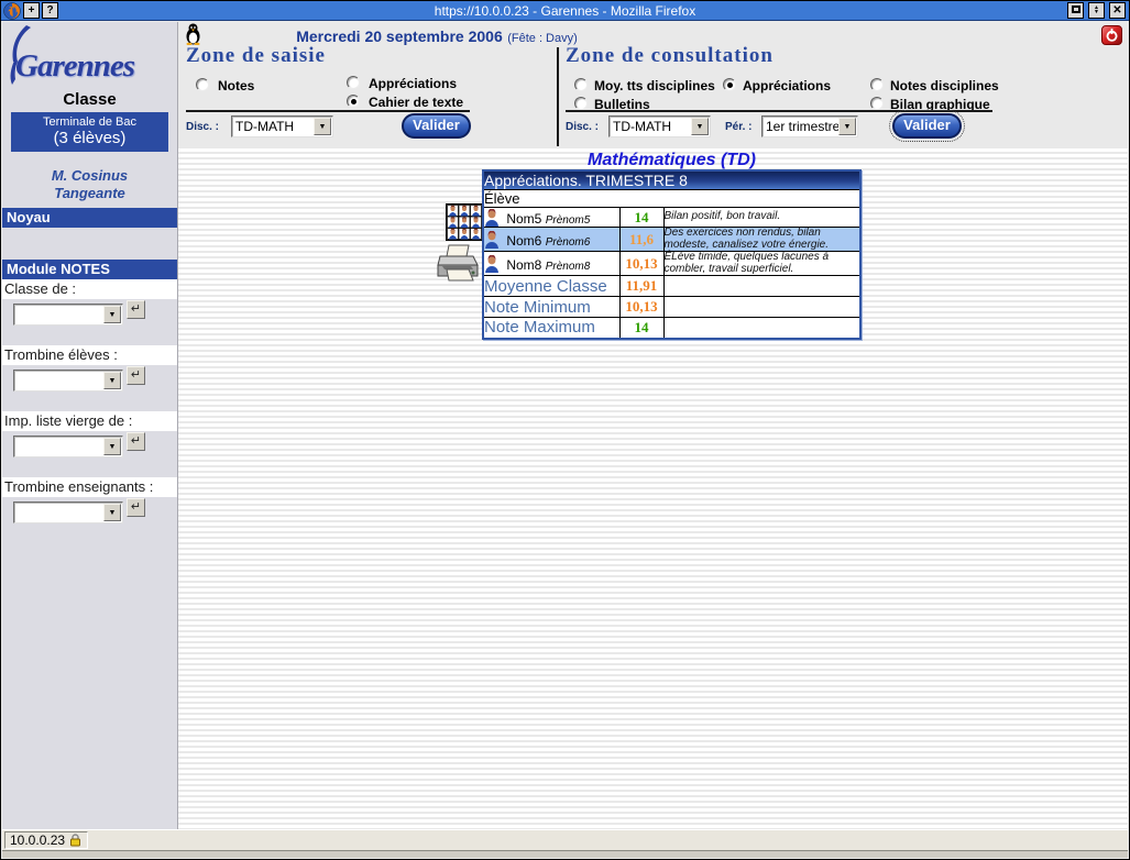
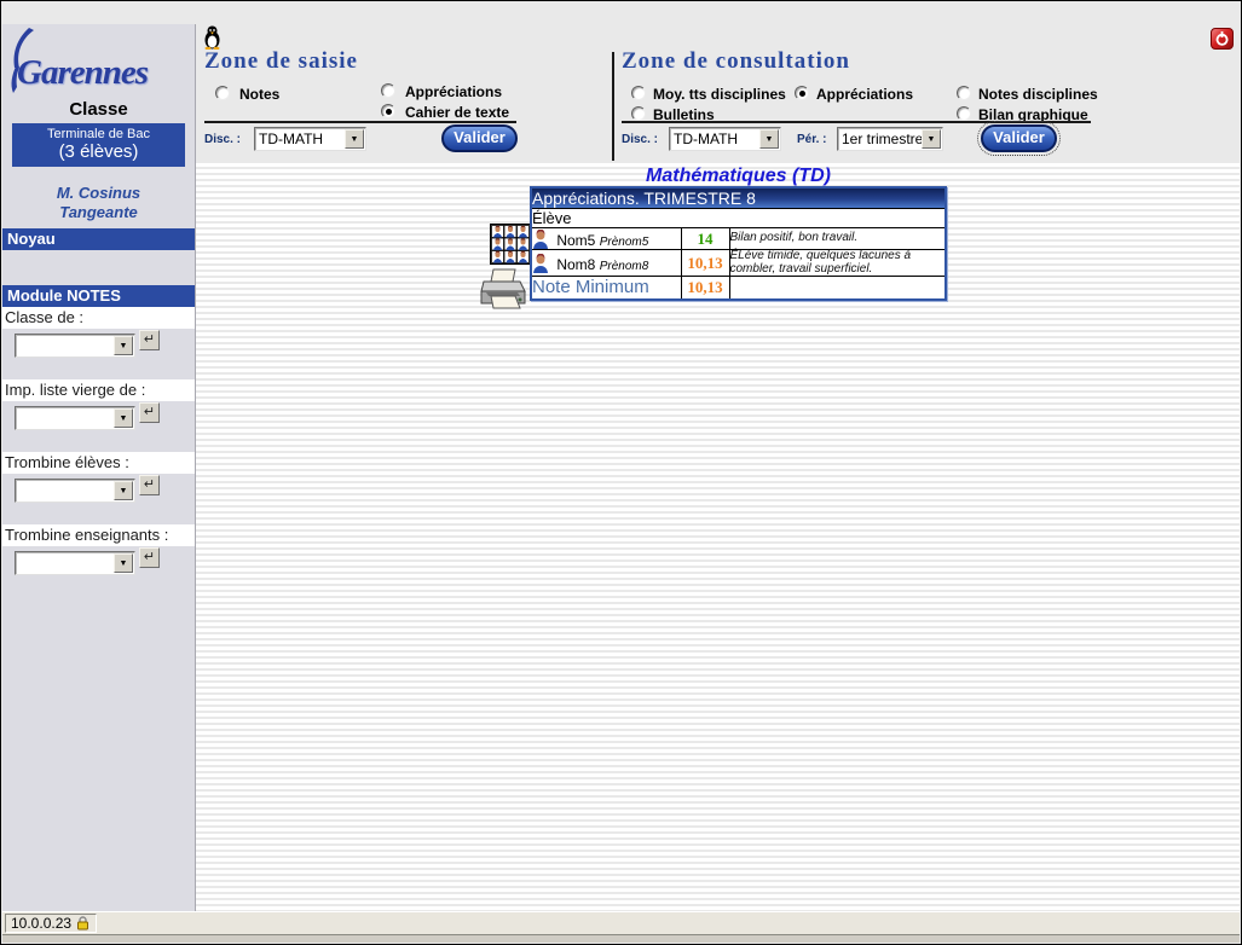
- +
- ?
- https://10.0.0.23 - Garennes - Mozilla Firefox
- ✕
  Garennes
  Classe
  Terminale de Bac
  (3 élèves)
  M. Cosinus
  Tangeante
  Noyau
  Module NOTES
  Classe de :
  ↵
- Trombine élèves :
+ Imp. liste vierge de :
  ↵
- Imp. liste vierge de :
+ Trombine élèves :
  ↵
  Trombine enseignants :
  ↵
- Mercredi 20 septembre 2006 (Fête : Davy)
  Zone de saisie
  Notes
  Appréciations
  Cahier de texte
  Disc. :
  TD-MATH
  Valider
  Zone de consultation
  Moy. tts disciplines
  Appréciations
  Notes disciplines
  Bulletins
  Bilan graphique
  Disc. :
  TD-MATH
  Pér. :
  1er trimestre
  Valider
  Mathématiques (TD)
  Appréciations. TRIMESTRE 8
  Élève
  Nom5 Prènom5	14	Bilan positif, bon travail.
- Nom6 Prènom6	11,6	Des exercices non rendus, bilan modeste, canalisez votre énergie.
  Nom8 Prènom8	10,13	ÉLève timide, quelques lacunes à combler, travail superficiel.
- Moyenne Classe	11,91
  Note Minimum	10,13
- Note Maximum	14
  10.0.0.23
